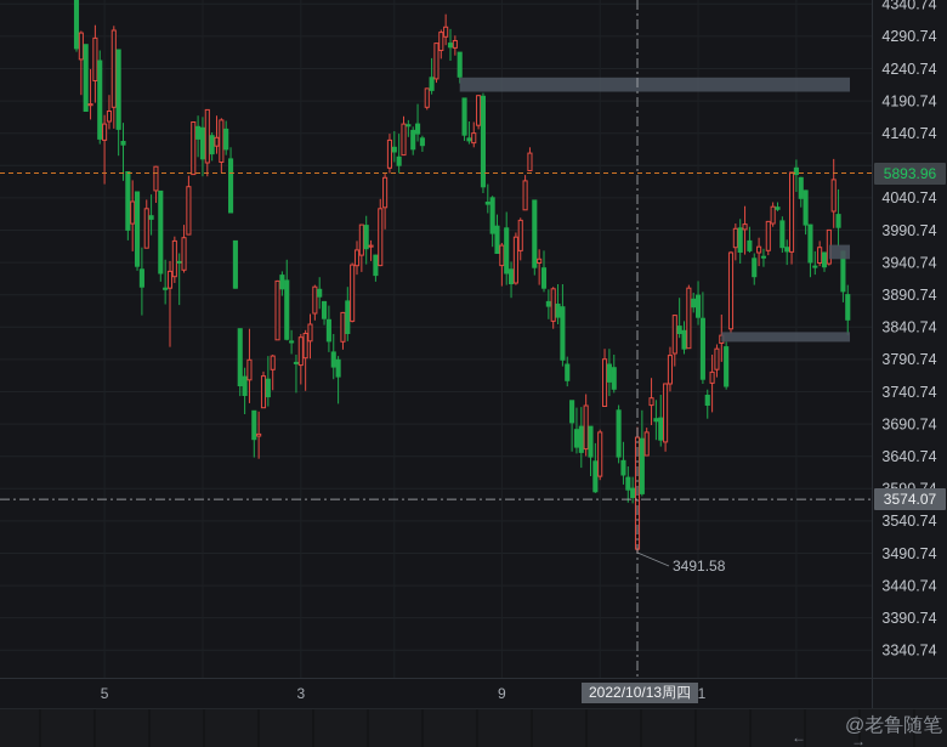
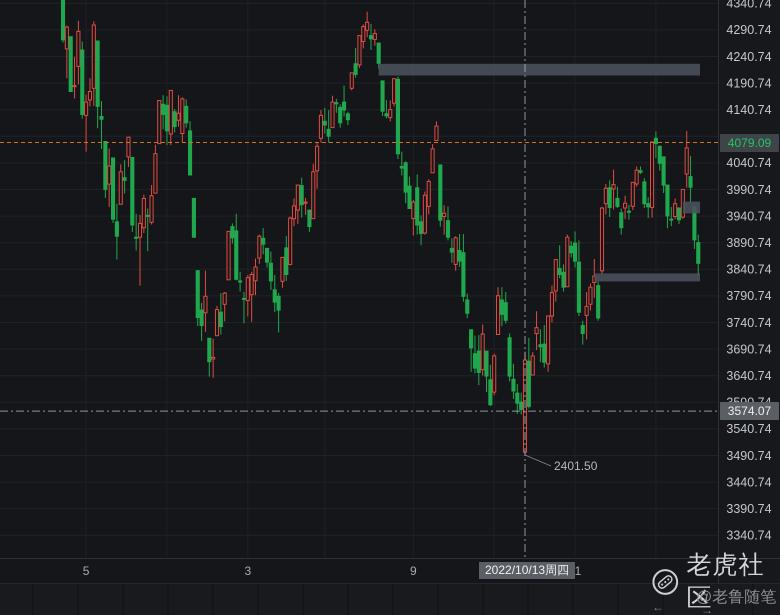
  4340.74
  4290.74
  4240.74
  4190.74
  4140.74
  4040.74
  3990.74
  3940.74
  3890.74
  3840.74
  3790.74
  3740.74
  3690.74
  3640.74
  3540.74
  3490.74
  3440.74
  3390.74
  3340.74
  5
  3
  9
- 5893.96
+ 4079.09
  3574.07
  2022/10/13周四
- 3491.58
+ 2401.50
+ 老虎社区
  @老鲁随笔
  ←
  →
